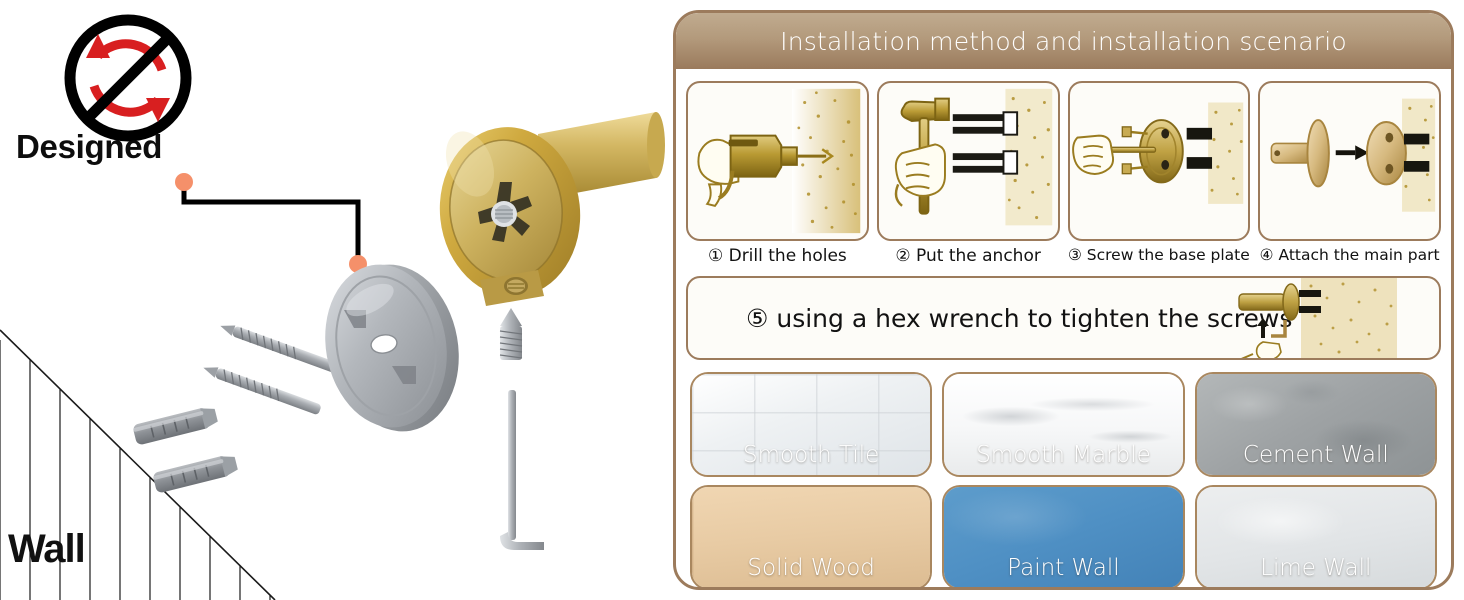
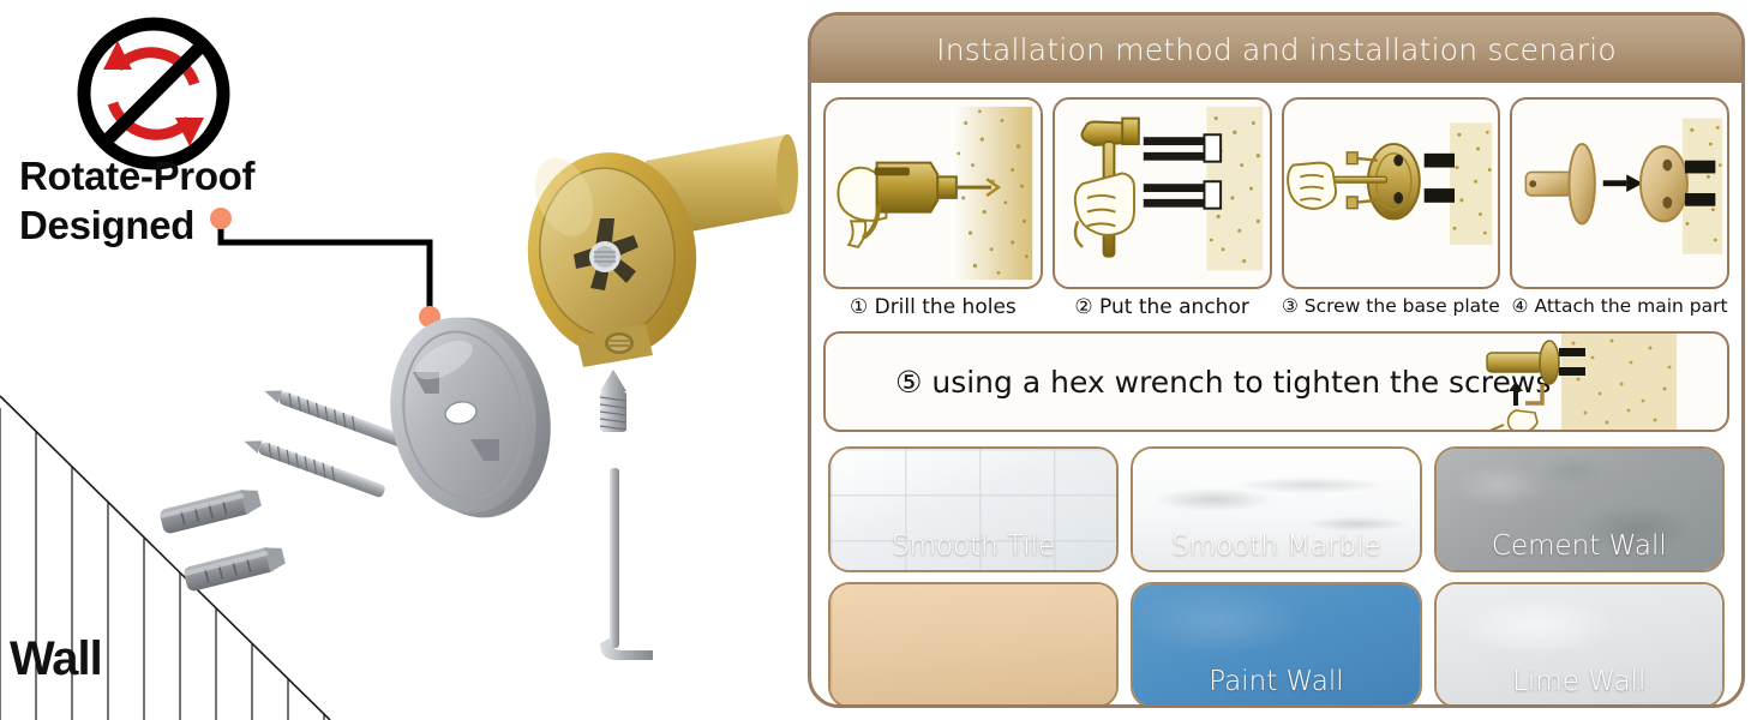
+ Rotate-Proof
  Designed
  Wall
  Installation method and installation scenario
  ① Drill the holes
  ② Put the anchor
  ③ Screw the base plate
  ④ Attach the main part
  ⑤ using a hex wrench to tighten the screws
  Smooth Tile
  Smooth Marble
  Cement Wall
- Solid Wood
  Paint Wall
  Lime Wall
